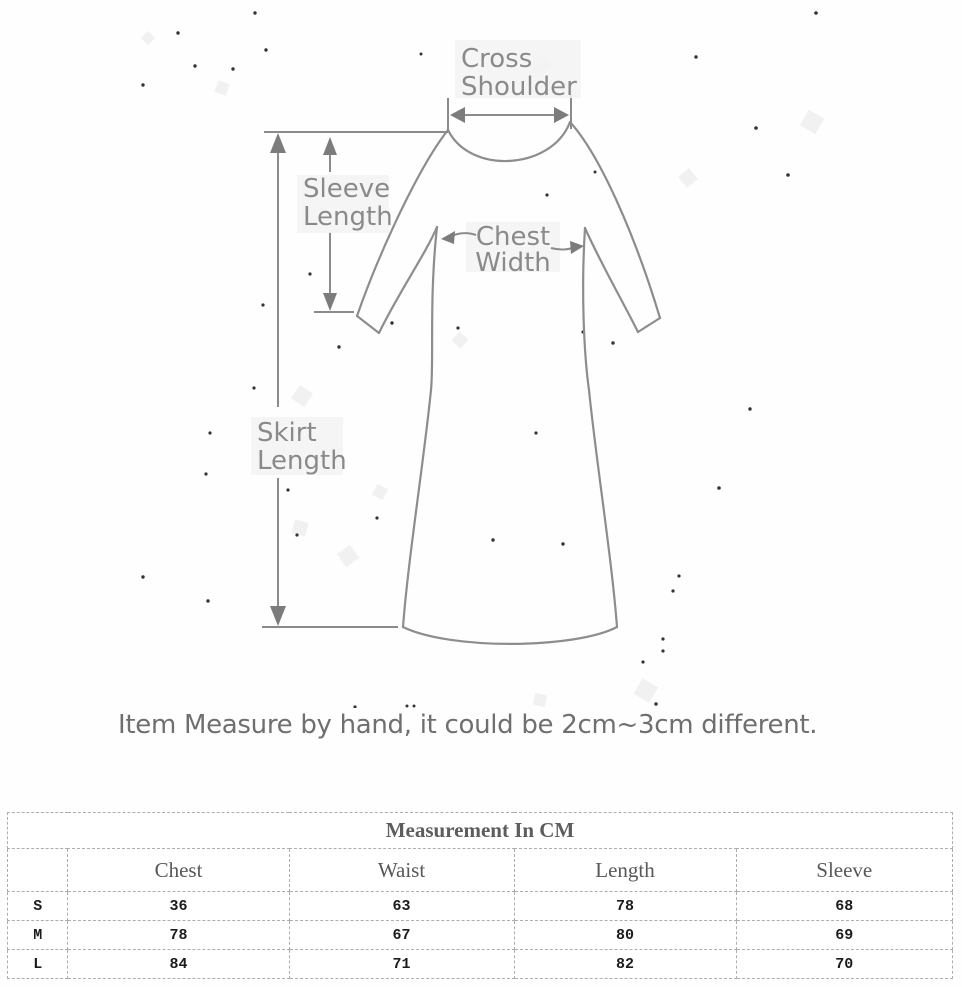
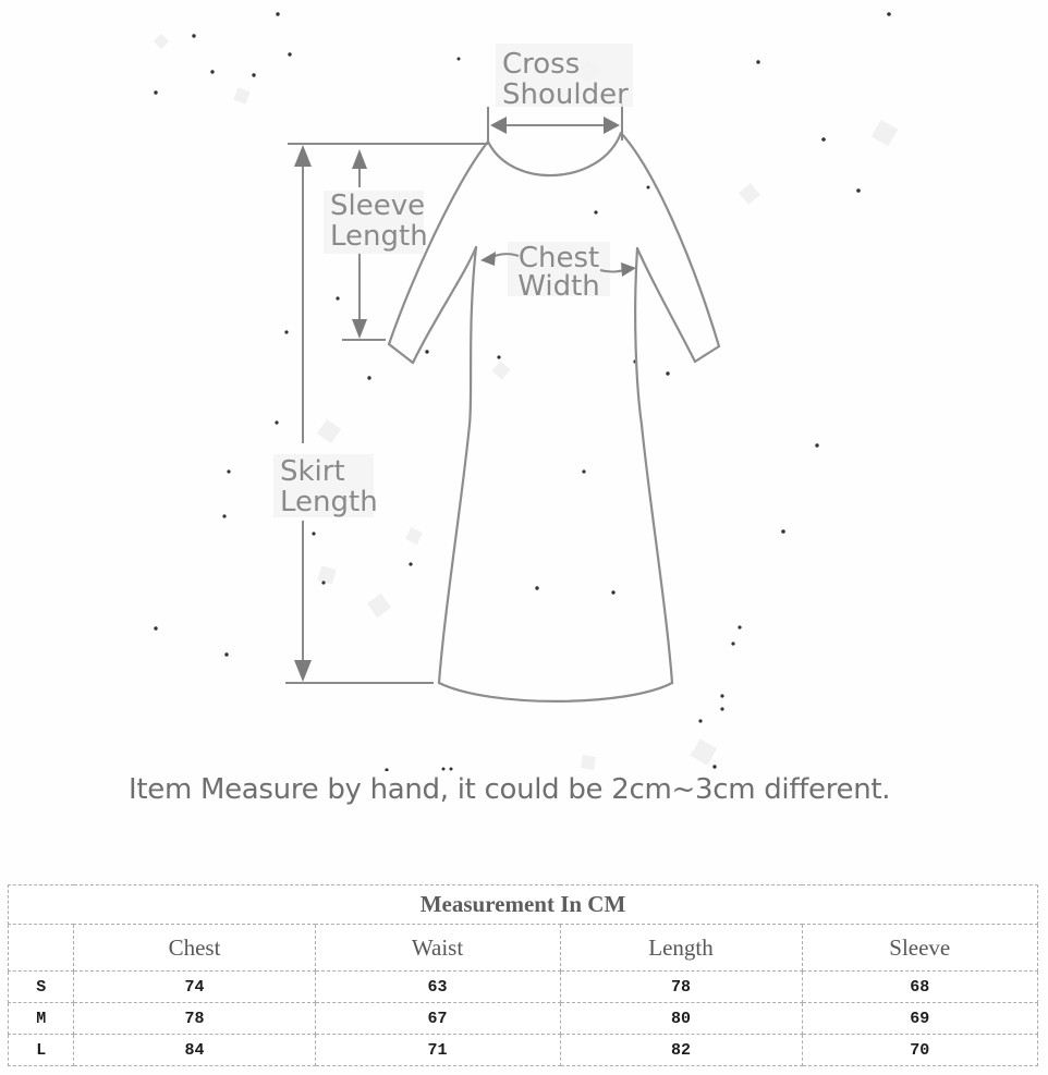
  Cross
  Shoulder
  Sleeve
  Length
  Chest
  Width
  Skirt
  Length
  Item Measure by hand, it could be 2cm~3cm different.
  Measurement In CM
  	Chest	Waist	Length	Sleeve
- S	36	63	78	68
+ S	74	63	78	68
  M	78	67	80	69
  L	84	71	82	70
